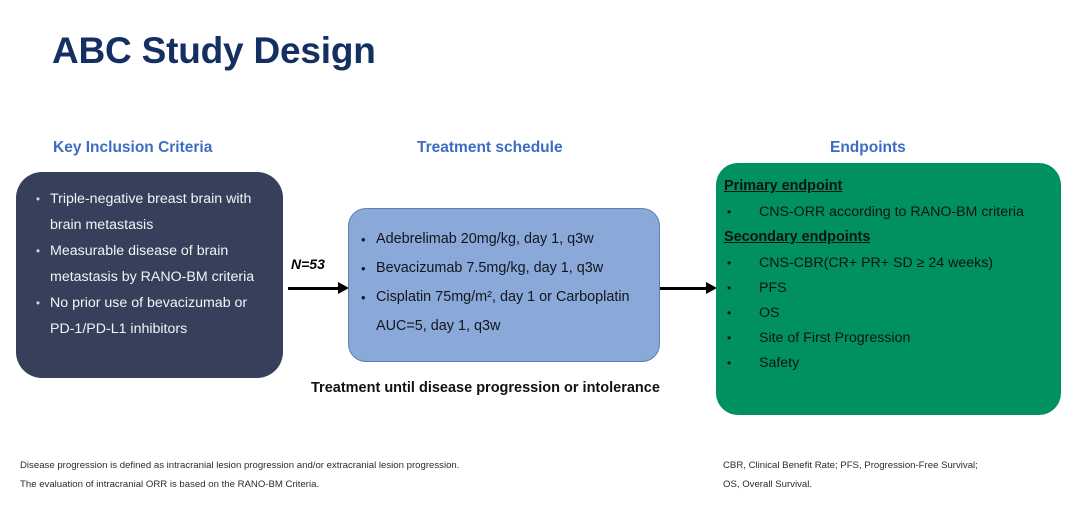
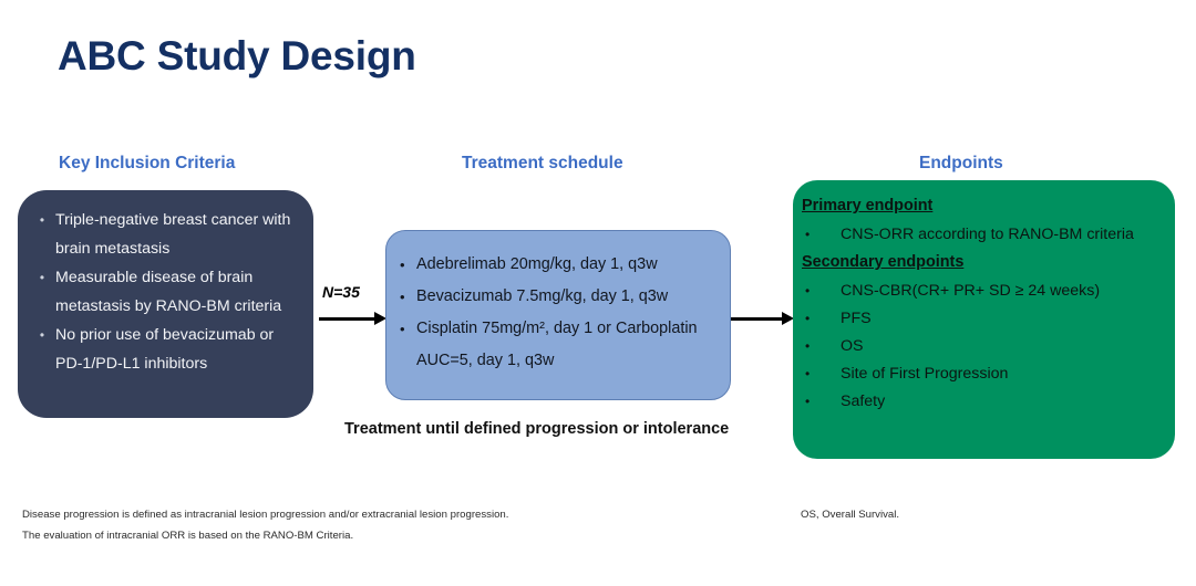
  ABC Study Design
  Key Inclusion Criteria
  Treatment schedule
  Endpoints
  •
- Triple-negative breast brain with brain metastasis
+ Triple-negative breast cancer with brain metastasis
  •
  Measurable disease of brain metastasis by RANO-BM criteria
  •
  No prior use of bevacizumab or PD-1/PD-L1 inhibitors
- N=53
+ N=35
  •
  Adebrelimab 20mg/kg, day 1, q3w
  •
  Bevacizumab 7.5mg/kg, day 1, q3w
  •
  Cisplatin 75mg/m², day 1 or Carboplatin AUC=5, day 1, q3w
- Treatment until disease progression or intolerance
+ Treatment until defined progression or intolerance
  Primary endpoint
  •
  CNS-ORR according to RANO-BM criteria
  Secondary endpoints
  •
  CNS-CBR(CR+ PR+ SD ≥ 24 weeks)
  •
  PFS
  •
  OS
  •
  Site of First Progression
  •
  Safety
  Disease progression is defined as intracranial lesion progression and/or extracranial lesion progression.
  The evaluation of intracranial ORR is based on the RANO-BM Criteria.
- CBR, Clinical Benefit Rate; PFS, Progression-Free Survival;
  OS, Overall Survival.
